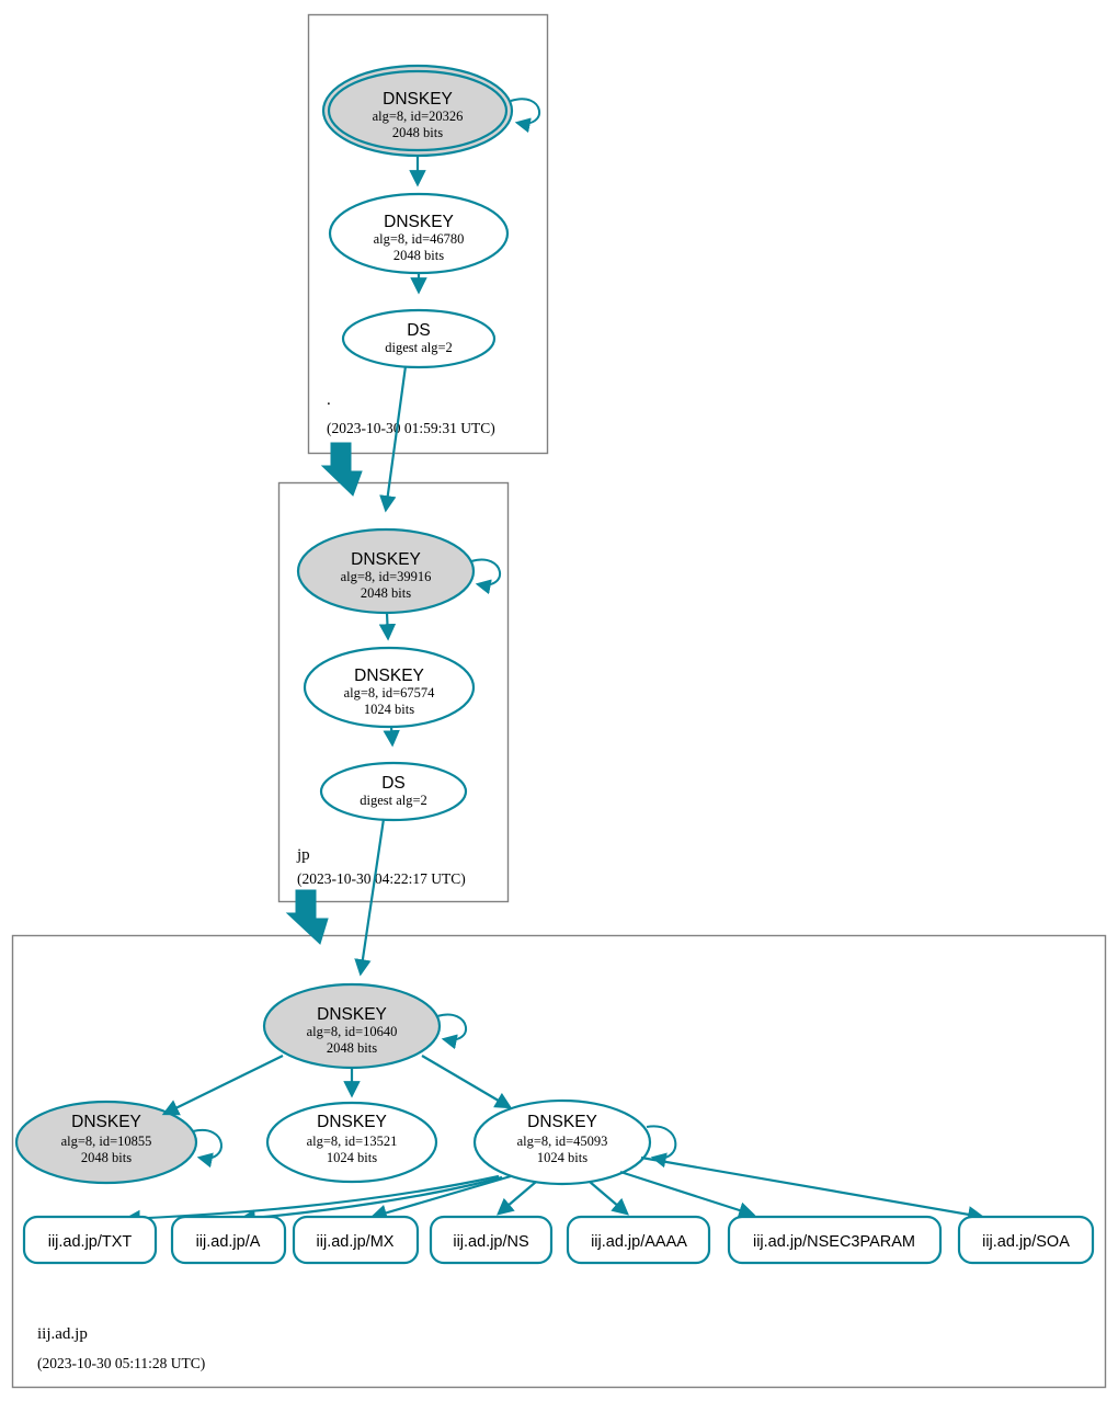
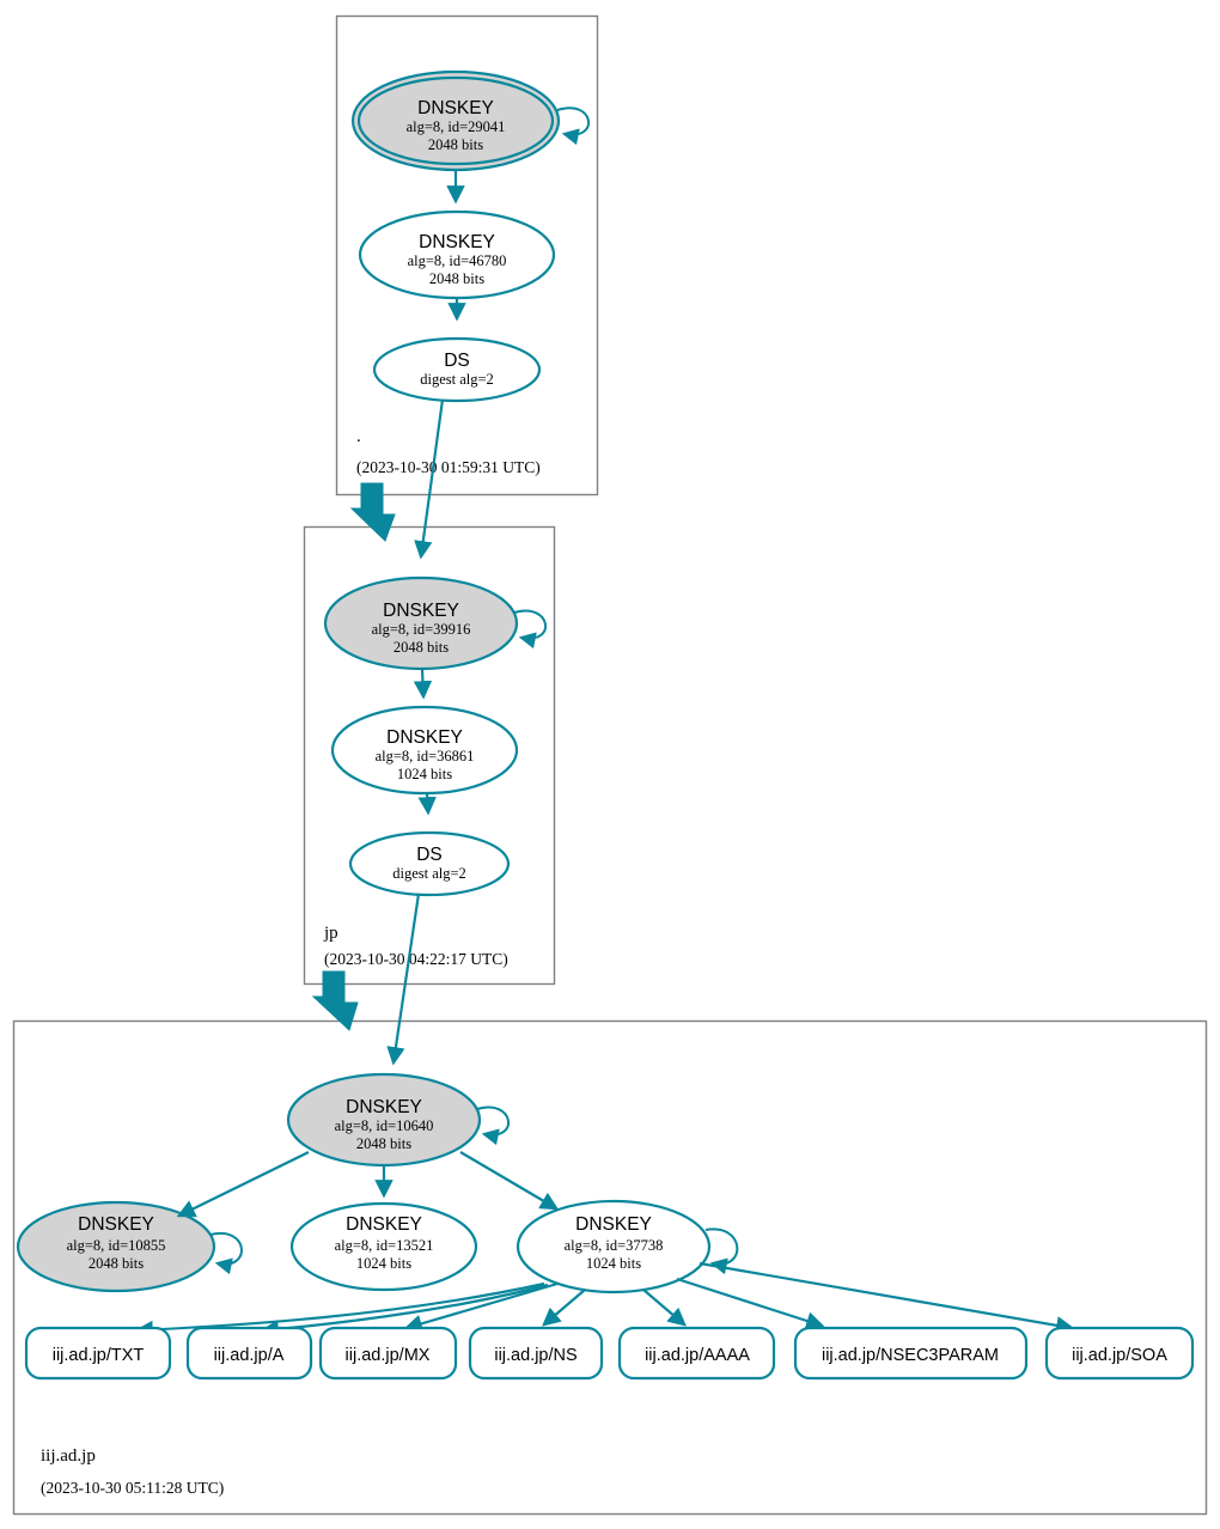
  DNSKEY
- alg=8, id=20326
+ alg=8, id=29041
  2048 bits
  DNSKEY
  alg=8, id=46780
  2048 bits
  DS
  digest alg=2
  .
  (2023-10-3 01:59:31 UTC)
  DNSKEY
  alg=8, id=39916
  2048 bits
  DNSKEY
- alg=8, id=67574
+ alg=8, id=36861
  1024 bits
  DS
  digest alg=2
  jp
  (2023-10-30 04:22:17 UTC)
  DNSKEY
  alg=8, id=10640
  2048 bits
  DNSKEY
  alg=8, id=10855
  2048 bits
  DNSKEY
  alg=8, id=13521
  1024 bits
  DNSKEY
- alg=8, id=45093
+ alg=8, id=37738
  1024 bits
  iij.ad.jp/TXT
  iij.ad.jp/A
  iij.ad.jp/MX
  iij.ad.jp/NS
  iij.ad.jp/AAAA
  iij.ad.jp/NSEC3PARAM
  iij.ad.jp/SOA
  iij.ad.jp
  (2023-10-30 05:11:28 UTC)
